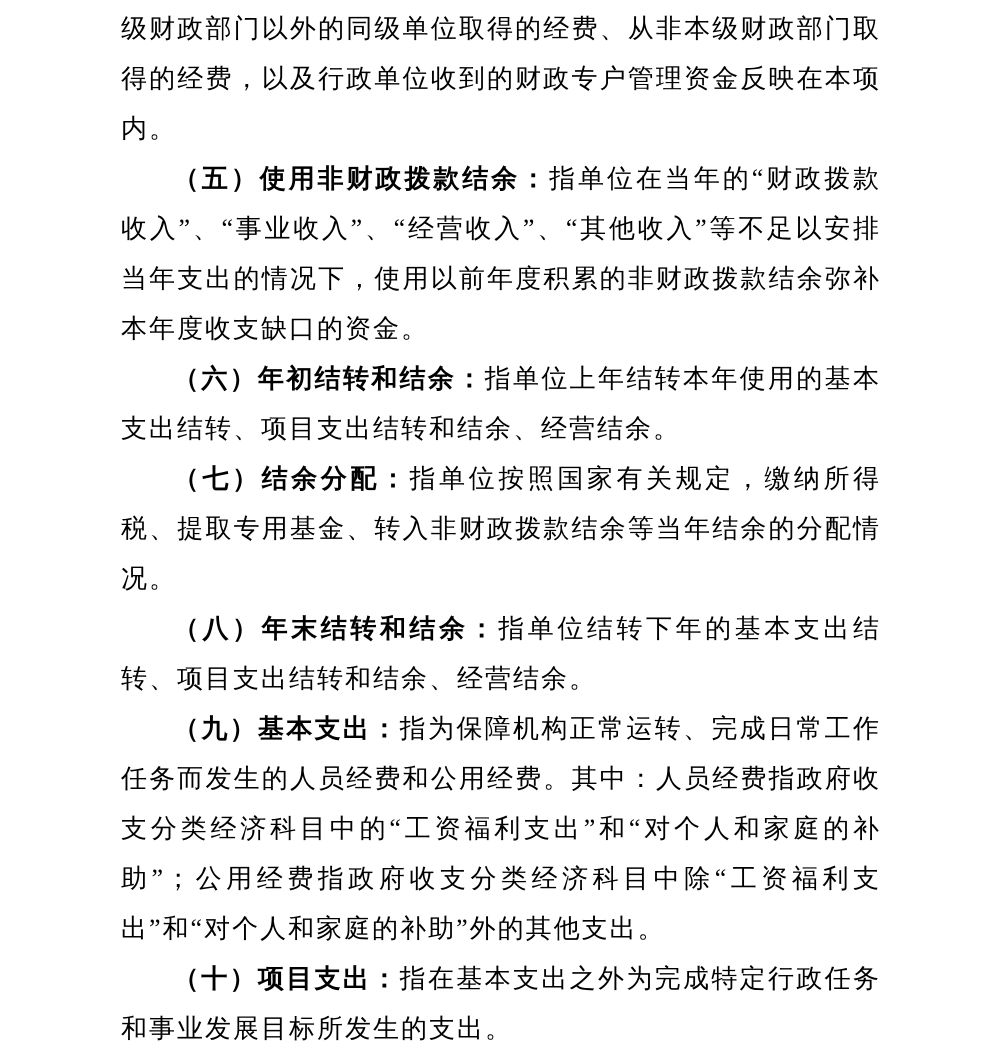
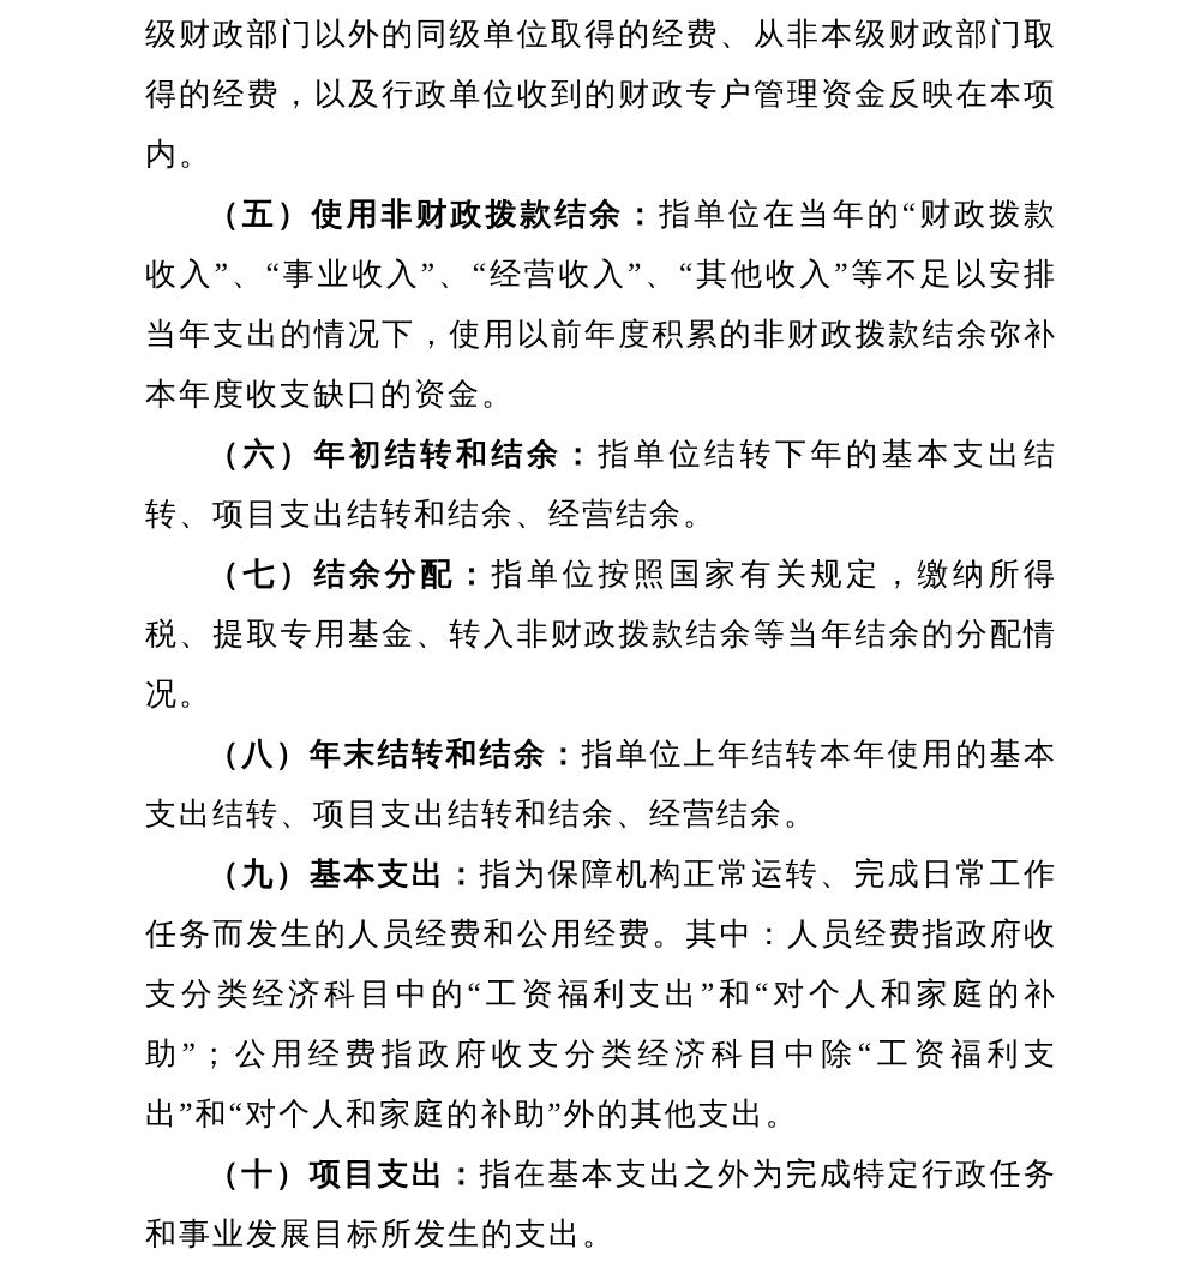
  级财政部门以外的同级单位取得的经费、从非本级财政部门取得的经费，以及行政单位收到的财政专户管理资金反映在本项内。
  （五）使用非财政拨款结余：指单位在当年的“财政拨款收入”、“事业收入”、“经营收入”、“其他收入”等不足以安排当年支出的情况下，使用以前年度积累的非财政拨款结余弥补本年度收支缺口的资金。
- （六）年初结转和结余：指单位上年结转本年使用的基本支出结转、项目支出结转和结余、经营结余。
+ （六）年初结转和结余：指单位结转下年的基本支出结转、项目支出结转和结余、经营结余。
  （七）结余分配：指单位按照国家有关规定，缴纳所得税、提取专用基金、转入非财政拨款结余等当年结余的分配情况。
- （八）年末结转和结余：指单位结转下年的基本支出结转、项目支出结转和结余、经营结余。
+ （八）年末结转和结余：指单位上年结转本年使用的基本支出结转、项目支出结转和结余、经营结余。
  （九）基本支出：指为保障机构正常运转、完成日常工作任务而发生的人员经费和公用经费。其中：人员经费指政府收支分类经济科目中的“工资福利支出”和“对个人和家庭的补助”；公用经费指政府收支分类经济科目中除“工资福利支出”和“对个人和家庭的补助”外的其他支出。
  （十）项目支出：指在基本支出之外为完成特定行政任务和事业发展目标所发生的支出。
